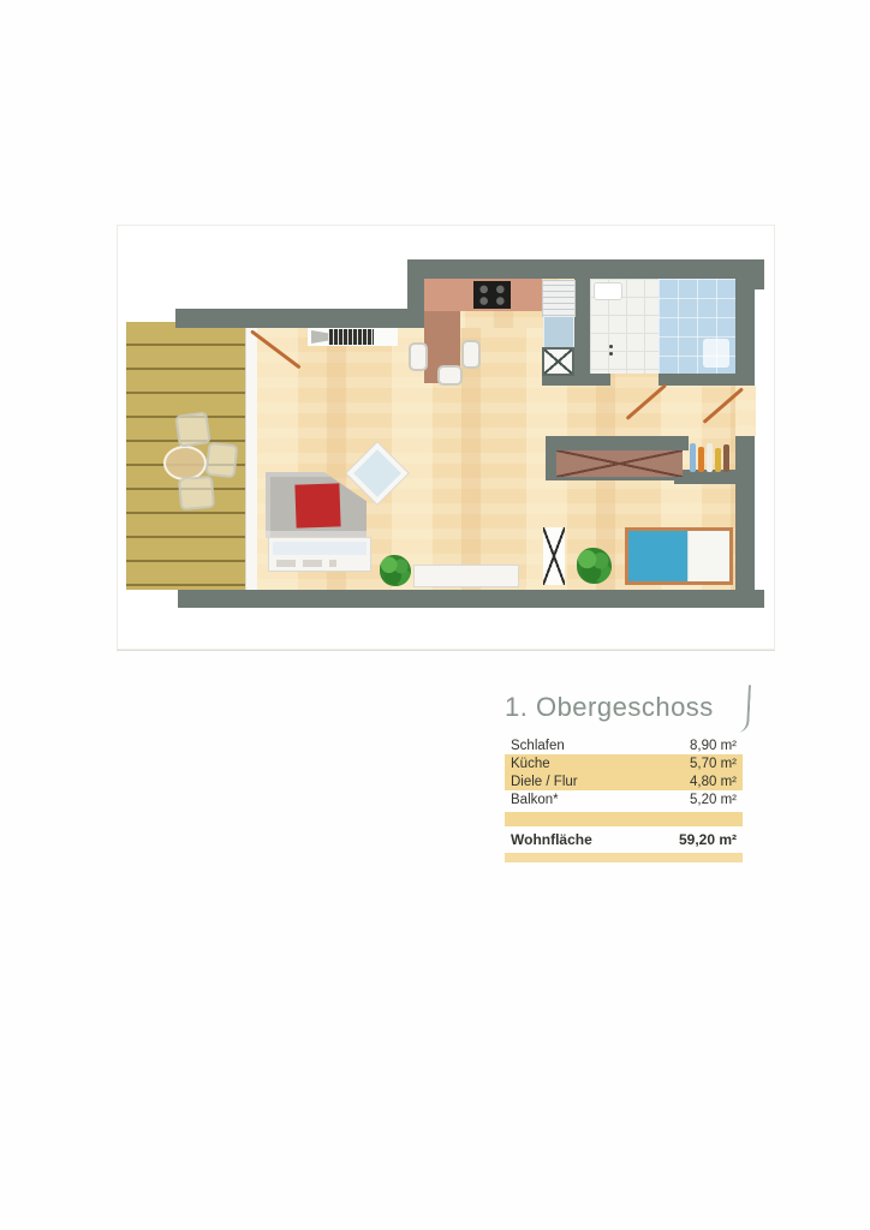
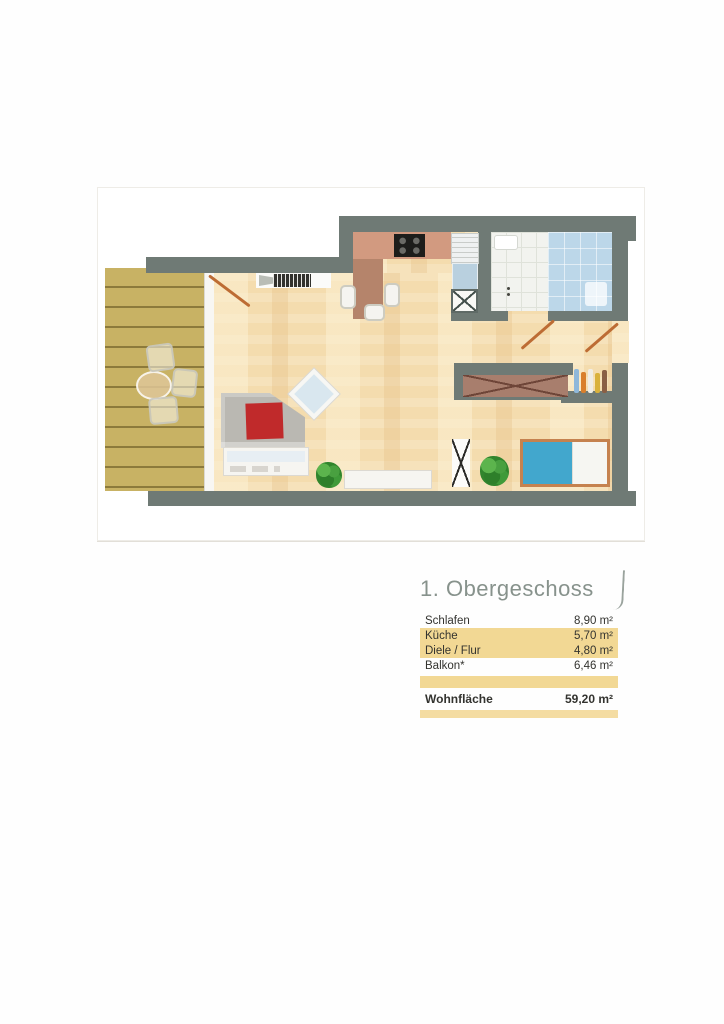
  1. Obergeschoss
  Schlafen
  8,90 m²
  Küche
  5,70 m²
  Diele / Flur
  4,80 m²
  Balkon*
- 5,20 m²
+ 6,46 m²
  Wohnfläche
  59,20 m²
